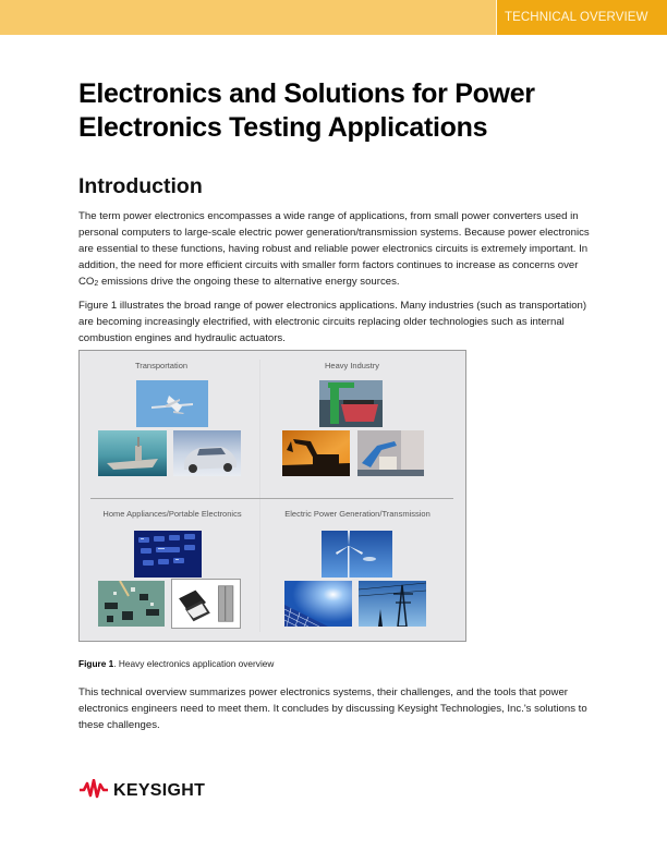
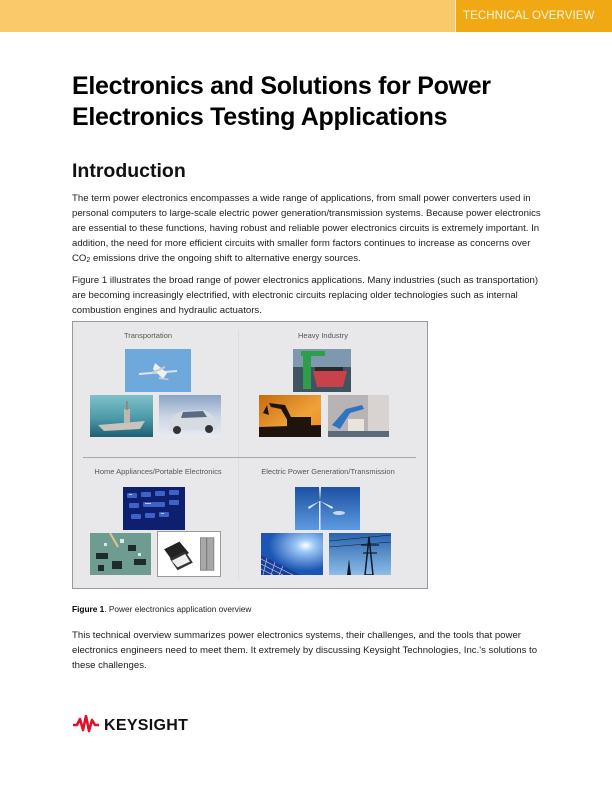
  TECHNICAL OVERVIEW
  Electronics and Solutions for Power Electronics Testing Applications
  Introduction
- The term power electronics encompasses a wide range of applications, from small power converters used in personal computers to large-scale electric power generation/transmission systems. Because power electronics are essential to these functions, having robust and reliable power electronics circuits is extremely important. In addition, the need for more efficient circuits with smaller form factors continues to increase as concerns over CO emissions drive the ongoing these to alternative energy sources.
+ The term power electronics encompasses a wide range of applications, from small power converters used in personal computers to large-scale electric power generation/transmission systems. Because power electronics are essential to these functions, having robust and reliable power electronics circuits is extremely important. In addition, the need for more efficient circuits with smaller form factors continues to increase as concerns over CO emissions drive the ongoing shift to alternative energy sources.
  Figure 1 illustrates the broad range of power electronics applications. Many industries (such as transportation) are becoming increasingly electrified, with electronic circuits replacing older technologies such as internal combustion engines and hydraulic actuators.
  Transportation
  Heavy Industry
  Home Appliances/Portable Electronics
  Electric Power Generation/Transmission
- Figure 1. Heavy electronics application overview
+ Figure 1. Power electronics application overview
- This technical overview summarizes power electronics systems, their challenges, and the tools that power electronics engineers need to meet them. It concludes by discussing Keysight Technologies, Inc.'s solutions to these challenges.
+ This technical overview summarizes power electronics systems, their challenges, and the tools that power electronics engineers need to meet them. It extremely by discussing Keysight Technologies, Inc.'s solutions to these challenges.
  KEYSIGHT
